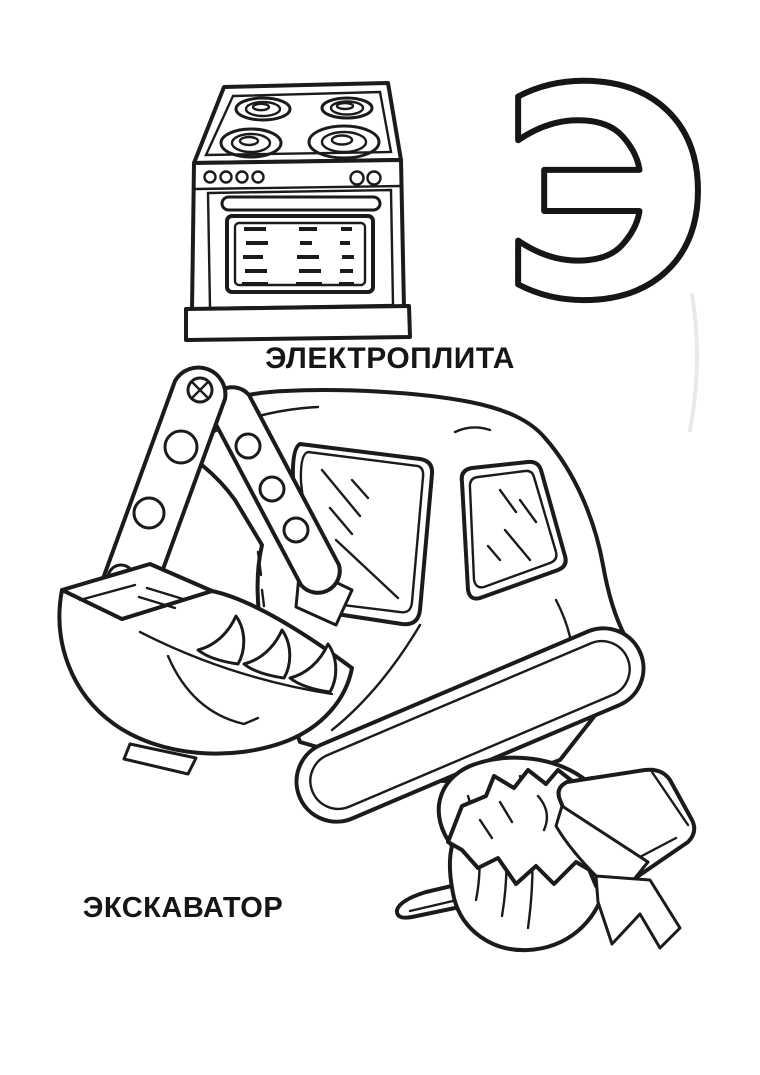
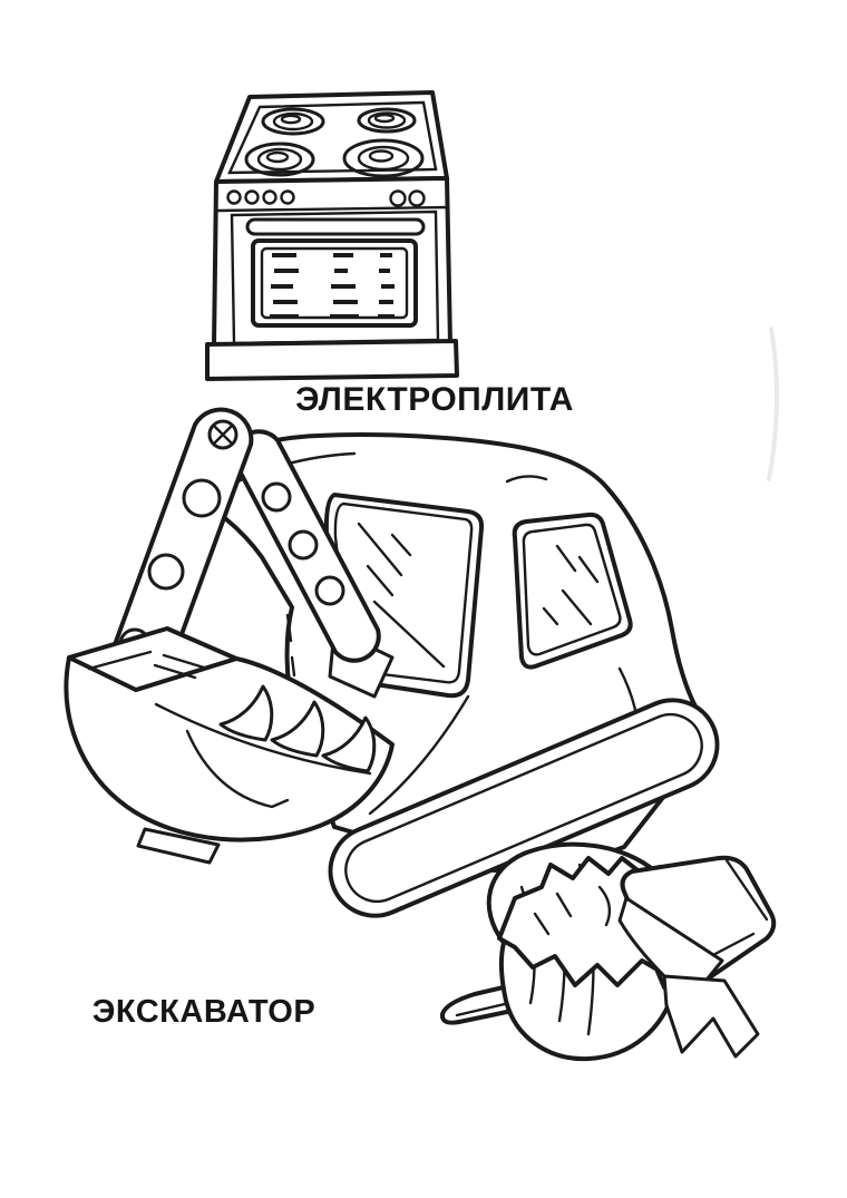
- Э
  ЭЛЕКТРОПЛИТА
  ЭКСКАВАТОР
